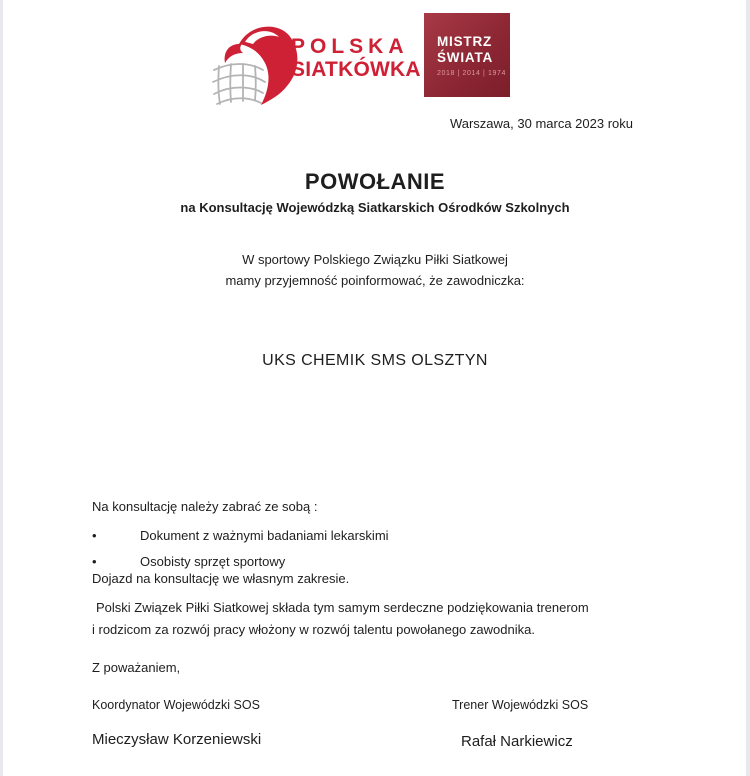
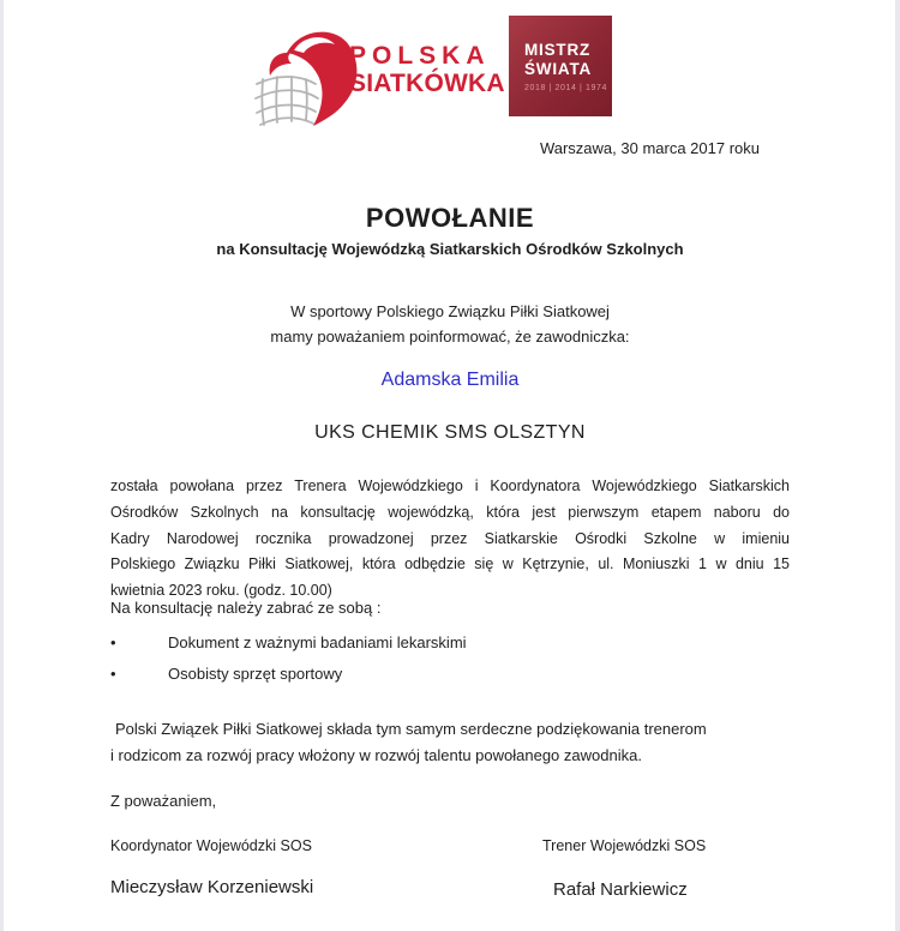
  POLSKA
  SIATKÓWKA
  MISTRZ
  ŚWIATA
- Warszawa, 30 marca 2023 roku
+ Warszawa, 30 marca 2017 roku
  POWOŁANIE
  na Konsultację Wojewódzką Siatkarskich Ośrodków Szkolnych
  W sportowy Polskiego Związku Piłki Siatkowej
- mamy przyjemność poinformować, że zawodniczka:
+ mamy poważaniem poinformować, że zawodniczka:
+ Adamska Emilia
  UKS CHEMIK SMS OLSZTYN
+ została powołana przez Trenera Wojewódzkiego i Koordynatora Wojewódzkiego Siatkarskich
+ Ośrodków Szkolnych na konsultację wojewódzką, która jest pierwszym etapem naboru do
+ Kadry Narodowej rocznika prowadzonej przez Siatkarskie Ośrodki Szkolne w imieniu
+ Polskiego Związku Piłki Siatkowej, która odbędzie się w Kętrzynie, ul. Moniuszki 1 w dniu 15
+ kwietnia 2023 roku. (godz. 10.00)
  Na konsultację należy zabrać ze sobą :
  •
  Dokument z ważnymi badaniami lekarskimi
  •
  Osobisty sprzęt sportowy
- Dojazd na konsultację we własnym zakresie.
  Polski Związek Piłki Siatkowej składa tym samym serdeczne podziękowania trenerom
  i rodzicom za rozwój pracy włożony w rozwój talentu powołanego zawodnika.
  Z poważaniem,
  Koordynator Wojewódzki SOS
  Trener Wojewódzki SOS
  Mieczysław Korzeniewski
  Rafał Narkiewicz
